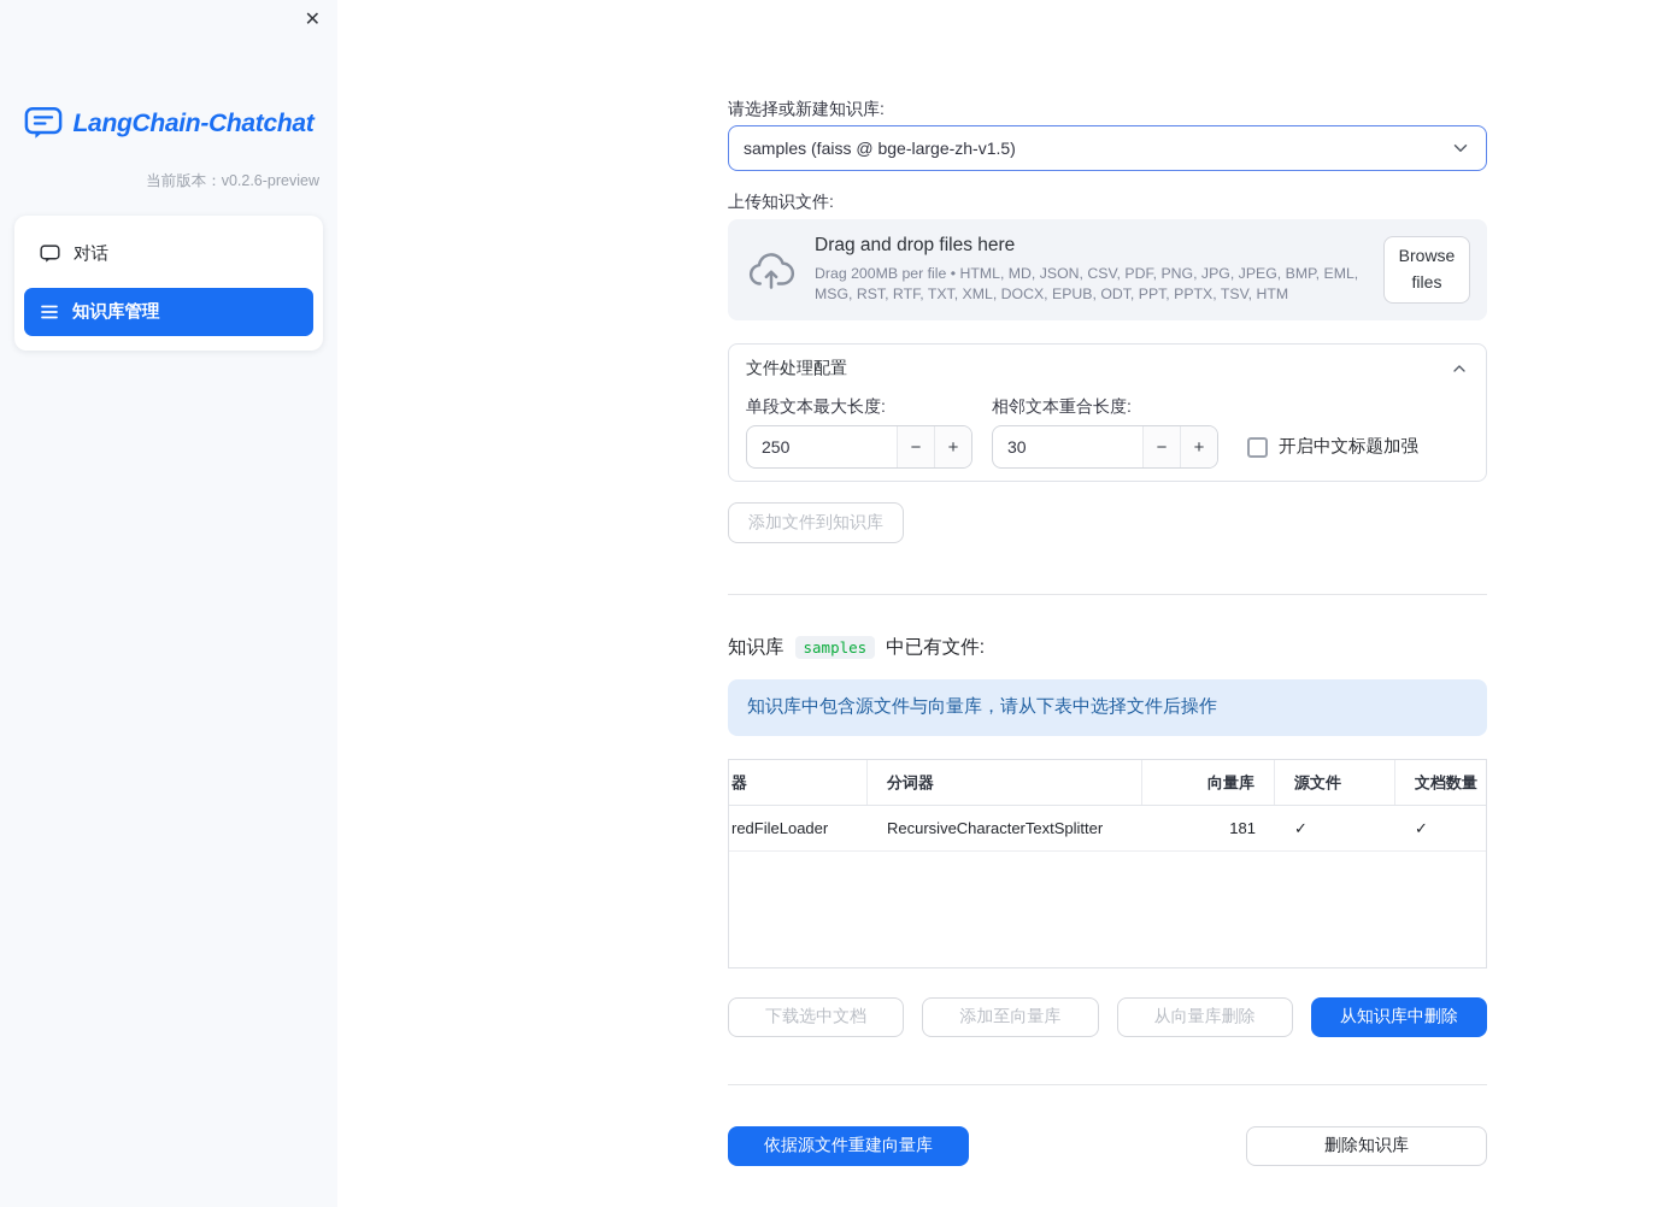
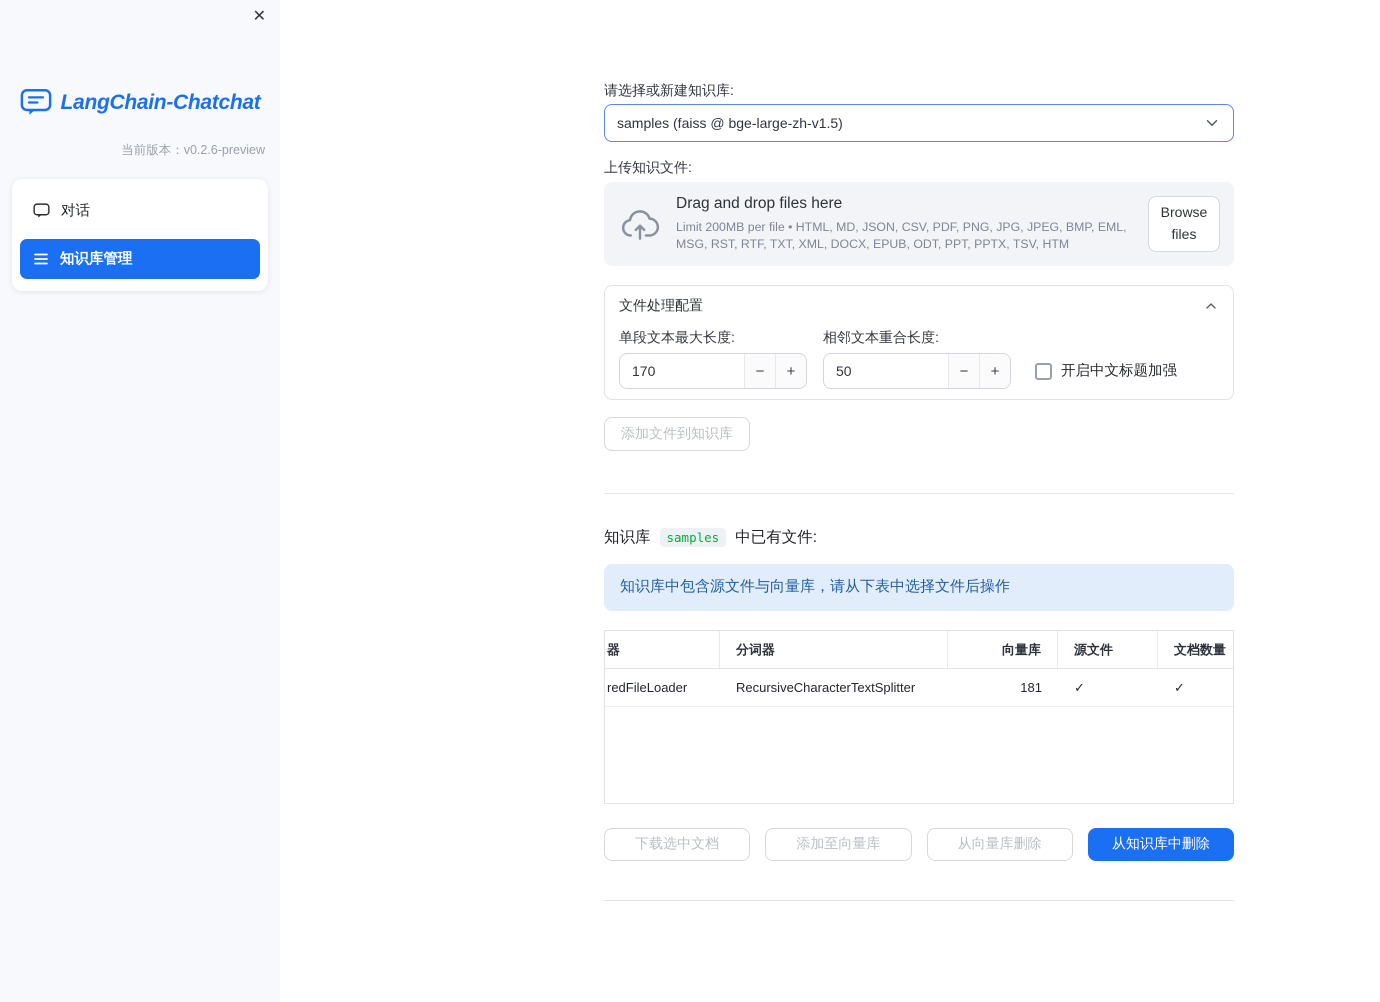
  ✕
  LangChain-Chatchat
  当前版本：v0.2.6-preview
  对话
  知识库管理
  请选择或新建知识库:
  samples (faiss @ bge-large-zh-v1.5)
  上传知识文件:
  Drag and drop files here
- Drag 200MB per file • HTML, MD, JSON, CSV, PDF, PNG, JPG, JPEG, BMP, EML, MSG, RST, RTF, TXT, XML, DOCX, EPUB, ODT, PPT, PPTX, TSV, HTM
+ Limit 200MB per file • HTML, MD, JSON, CSV, PDF, PNG, JPG, JPEG, BMP, EML, MSG, RST, RTF, TXT, XML, DOCX, EPUB, ODT, PPT, PPTX, TSV, HTM
  Browse files
  文件处理配置
  单段文本最大长度:
- 250
+ 170
  −
  +
  相邻文本重合长度:
- 30
+ 50
  −
  +
  开启中文标题加强
  添加文件到知识库
  知识库
  samples
  中已有文件:
  知识库中包含源文件与向量库，请从下表中选择文件后操作
  器
  分词器
  向量库
  源文件
  文档数量
  redFileLoader
  RecursiveCharacterTextSplitter
  181
  ✓
  ✓
  下载选中文档
  添加至向量库
  从向量库删除
  从知识库中删除
- 依据源文件重建向量库
- 删除知识库
